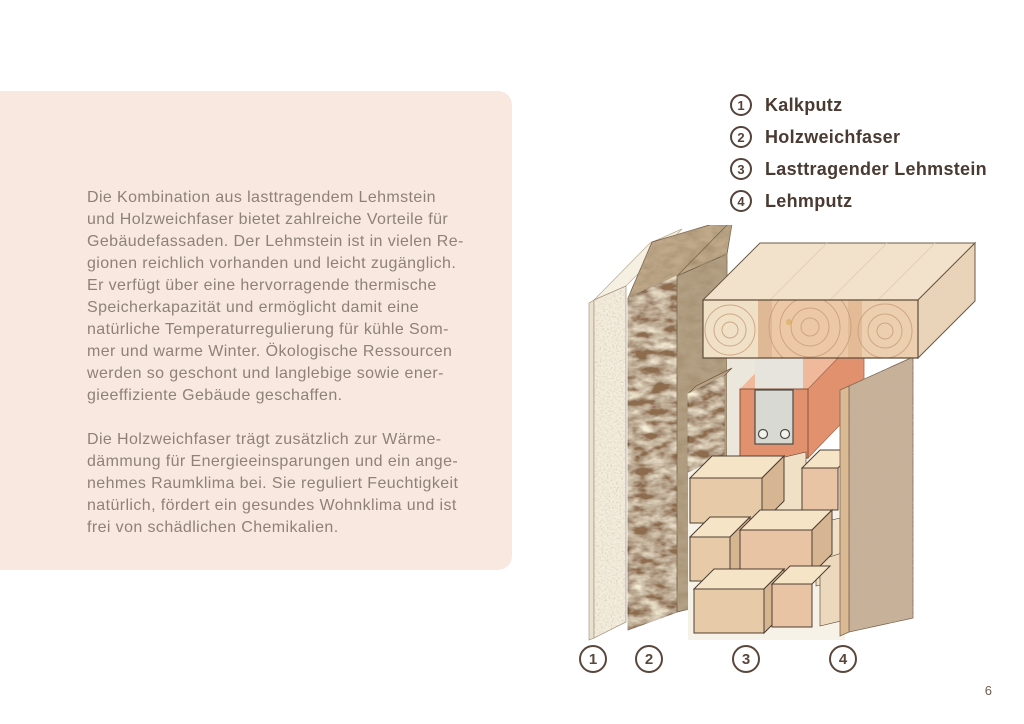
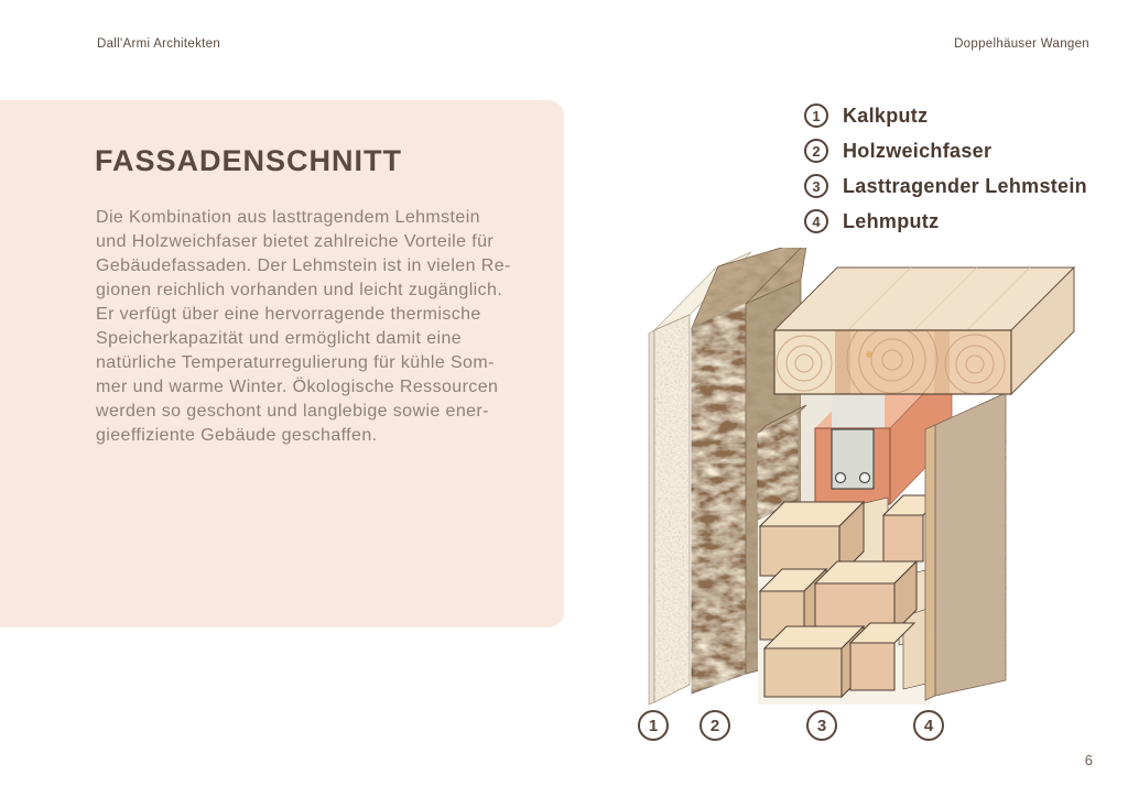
+ Dall'Armi Architekten
+ Doppelhäuser Wangen
+ FASSADENSCHNITT
  Die Kombination aus lasttragendem Lehmstein
  und Holzweichfaser bietet zahlreiche Vorteile für
  Gebäudefassaden. Der Lehmstein ist in vielen Re-
  gionen reichlich vorhanden und leicht zugänglich.
  Er verfügt über eine hervorragende thermische
  Speicherkapazität und ermöglicht damit eine
  natürliche Temperaturregulierung für kühle Som-
  mer und warme Winter. Ökologische Ressourcen
  werden so geschont und langlebige sowie ener-
  gieeffiziente Gebäude geschaffen.
- Die Holzweichfaser trägt zusätzlich zur Wärme-
- dämmung für Energieeinsparungen und ein ange-
- nehmes Raumklima bei. Sie reguliert Feuchtigkeit
- natürlich, fördert ein gesundes Wohnklima und ist
- frei von schädlichen Chemikalien.
  1
  Kalkputz
  2
  Holzweichfaser
  3
  Lasttragender Lehmstein
  4
  Lehmputz
  1
  2
  3
  4
  6
